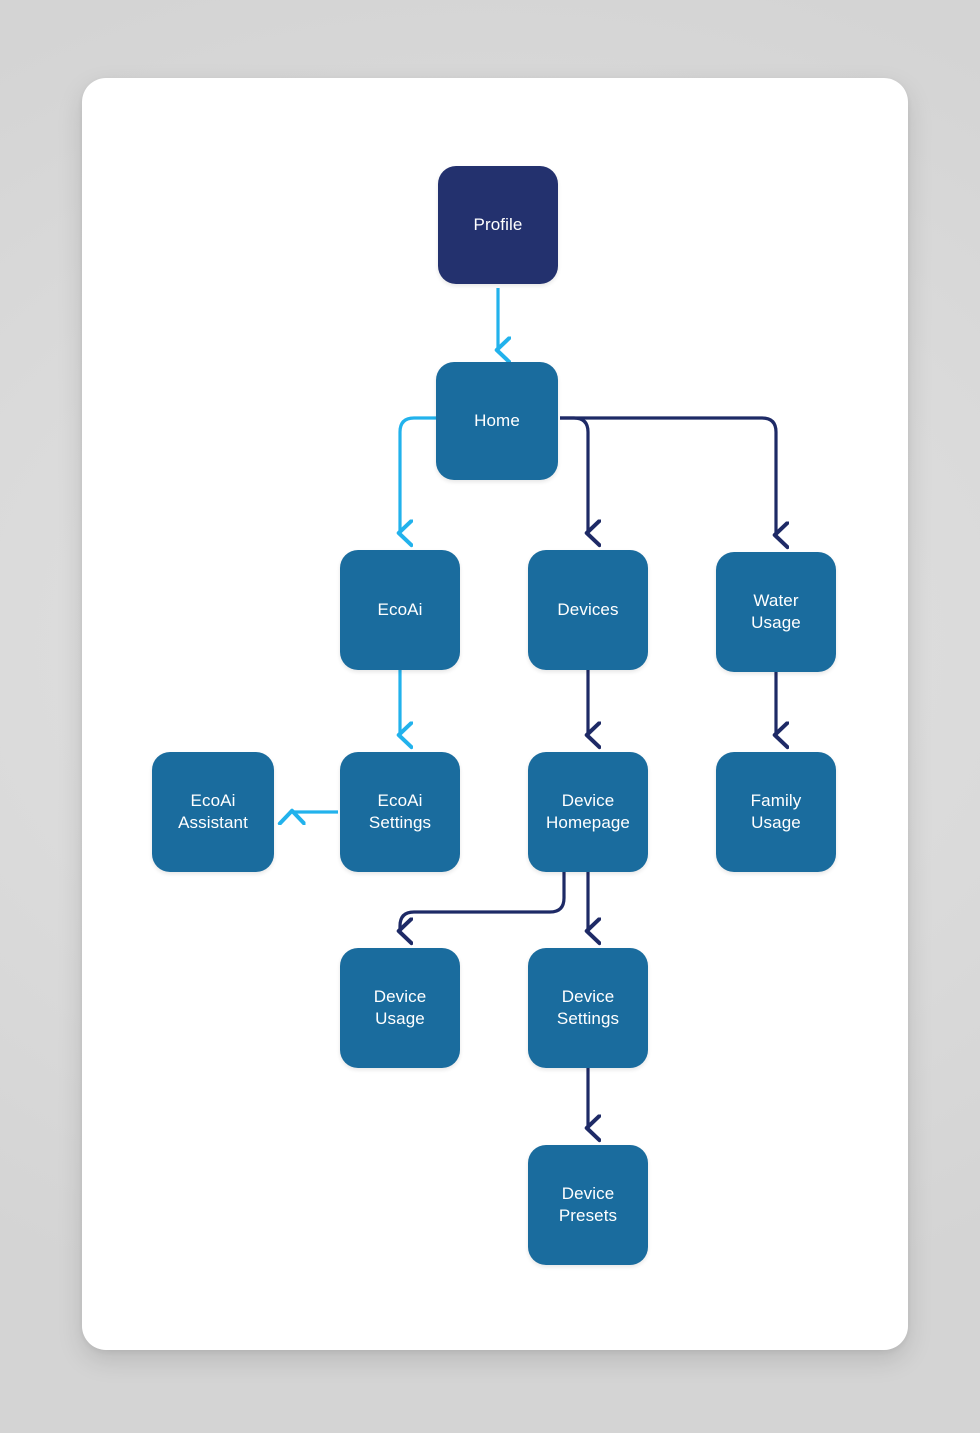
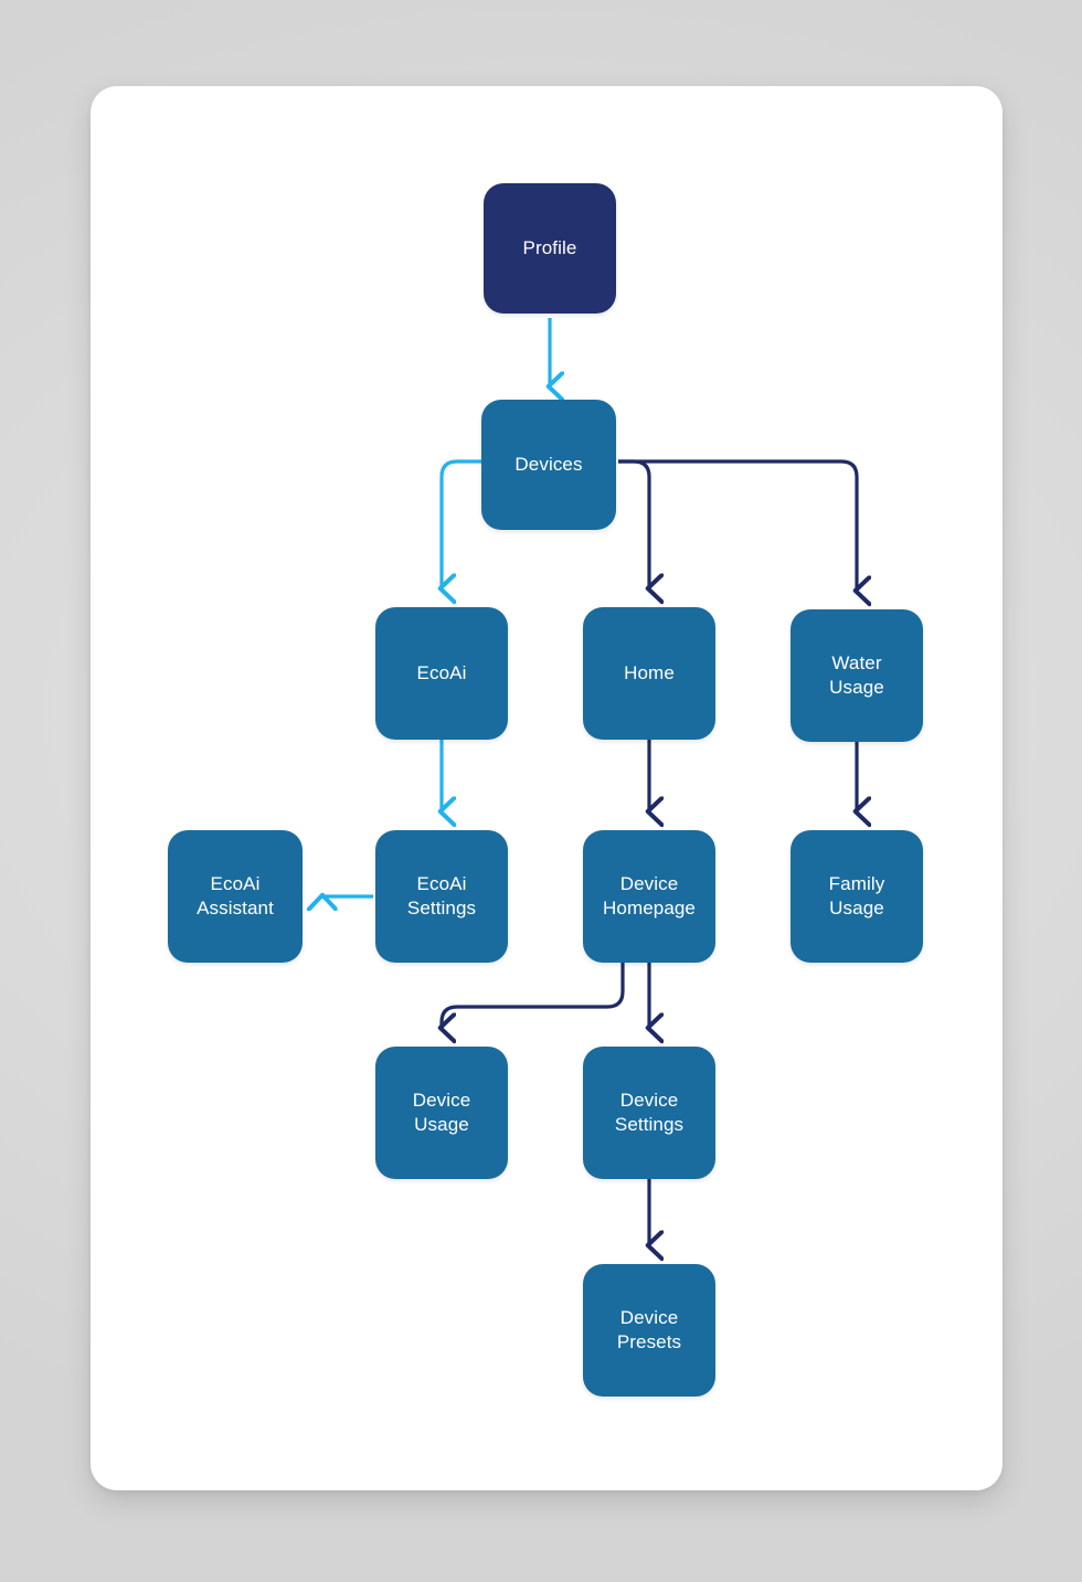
  Profile
- Home
+ Devices
  EcoAi
- Devices
+ Home
  Water
  Usage
  EcoAi
  Assistant
  EcoAi
  Settings
  Device
  Homepage
  Family
  Usage
  Device
  Usage
  Device
  Settings
  Device
  Presets
